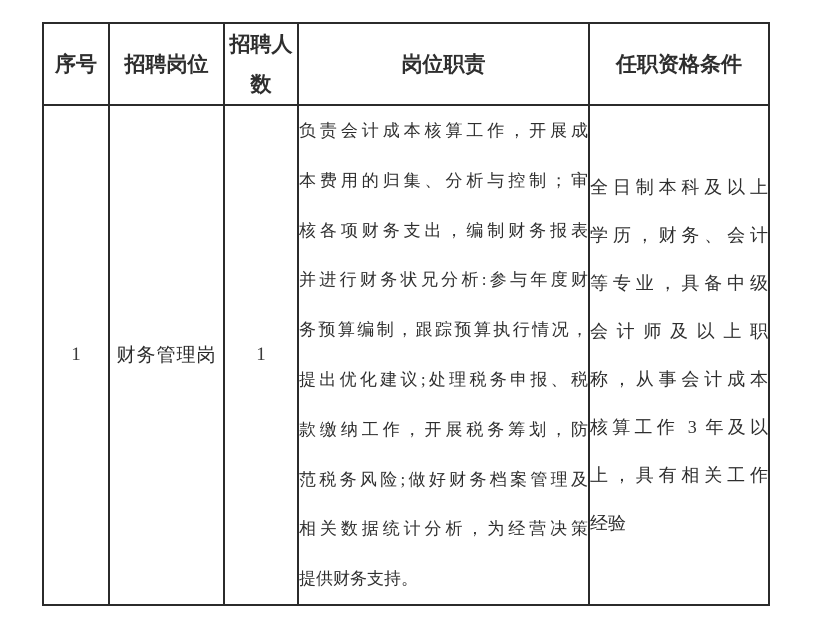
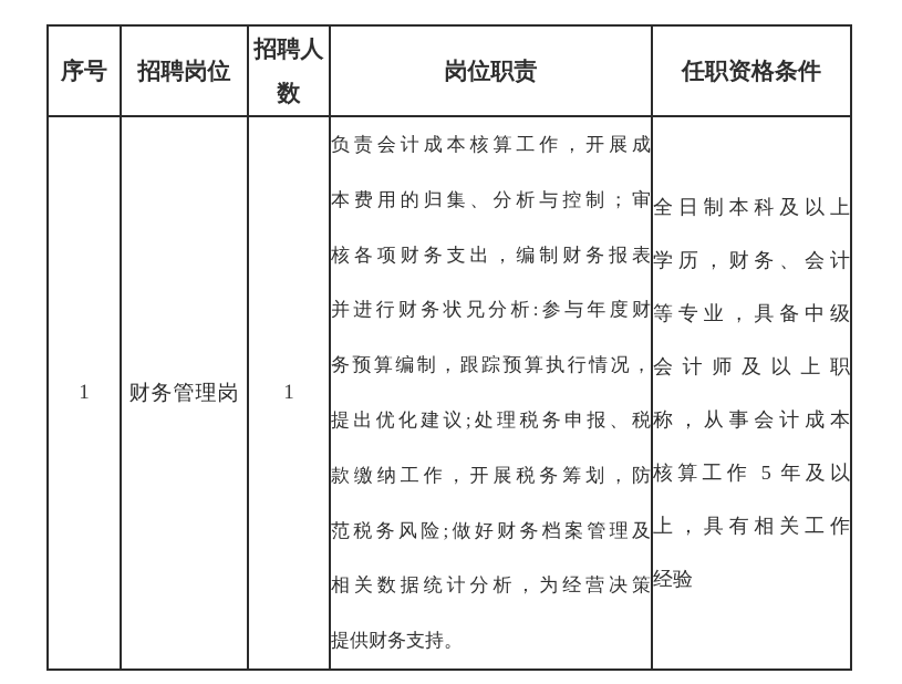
  序号	招聘岗位	招聘人数	岗位职责	任职资格条件
- 1	财务管理岗	1	负责会计成本核算工作，开展成本费用的归集、分析与控制；审核各项财务支出，编制财务报表并进行财务状兄分析:参与年度财务预算编制，跟踪预算执行情况，提出优化建议;处理税务申报、税款缴纳工作，开展税务筹划，防范税务风险;做好财务档案管理及相关数据统计分析，为经营决策提供财务支持。	全日制本科及以上学历，财务、会计等专业，具备中级会计师及以上职称，从事会计成本核算工作 3 年及以上，具有相关工作经验
+ 1	财务管理岗	1	负责会计成本核算工作，开展成本费用的归集、分析与控制；审核各项财务支出，编制财务报表并进行财务状兄分析:参与年度财务预算编制，跟踪预算执行情况，提出优化建议;处理税务申报、税款缴纳工作，开展税务筹划，防范税务风险;做好财务档案管理及相关数据统计分析，为经营决策提供财务支持。	全日制本科及以上学历，财务、会计等专业，具备中级会计师及以上职称，从事会计成本核算工作 5 年及以上，具有相关工作经验
